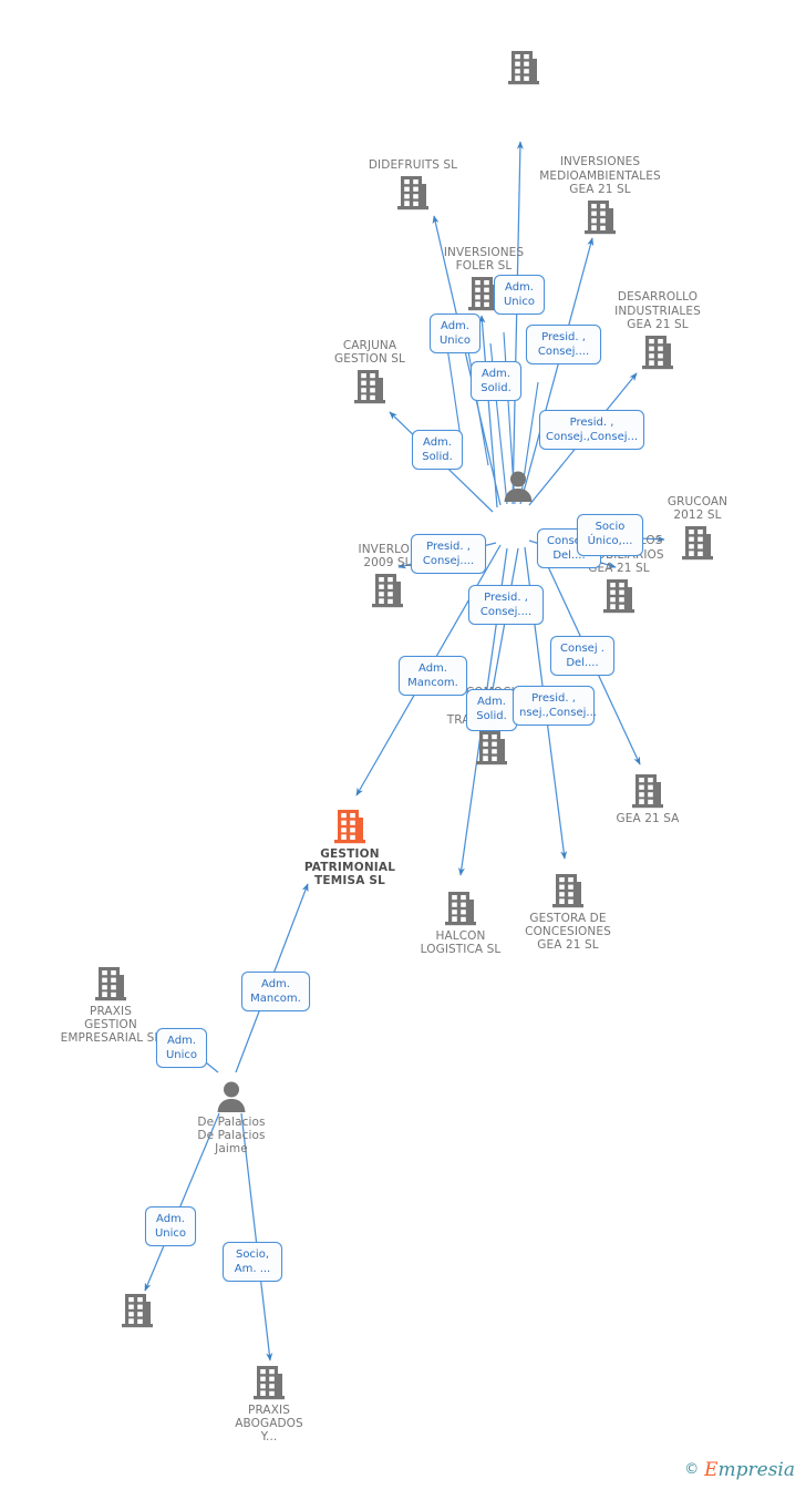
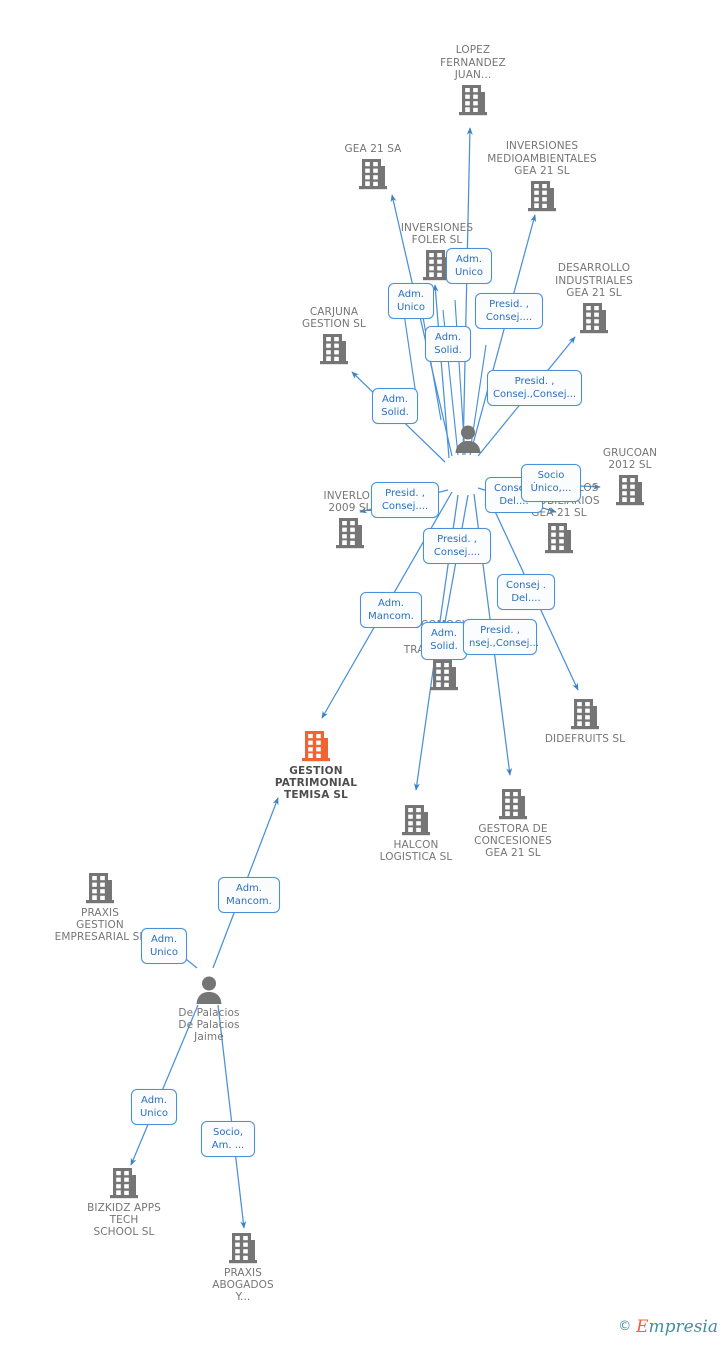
+ LOPEZ
+ FERNANDEZ
+ JUAN...
- DIDEFRUITS SL
+ GEA 21 SA
  INVERSIONES
  MEDIOAMBIENTALES
  GEA 21 SL
  INVERSIONES
  FOLER SL
  DESARROLLO
  INDUSTRIALES
  GEA 21 SL
  CARJUNA
  GESTION SL
  GRUCOAN
  2012 SL
  EA 21 SL
  INVERLO
  2009 SL
- GEA 21 SA
+ DIDEFRUITS SL
  GESTION
  PATRIMONIAL
  TEMISA SL
  HALCON
  LOGISTICA SL
  GESTORA DE
  CONCESIONES
  GEA 21 SL
  PRAXIS
  GESTION
  EMPRESARIAL S
  De Palacios
  De Palacios
  Jaime
+ BIZKIDZ APPS
+ TECH
+ SCHOOL SL
  PRAXIS
  ABOGADOS
  Y...
  Adm.
  Unico
  Adm.
  Unico
  Presid. ,
  Consej....
  Adm.
  Solid.
  Presid. ,
  Consej.,Consej...
  Adm.
  Solid.
  Presid. ,
  Consej....
  Del..
  Socio
  Único,...
  Presid. ,
  Consej....
  Consej .
  Del....
  Adm.
  Mancom.
  Adm.
  Solid.
  Presid. ,
  nsej.,Consej...
  Adm.
  Mancom.
  Adm.
  Unico
  Adm.
  Unico
  Socio,
  Am. ...
  © Empresia
